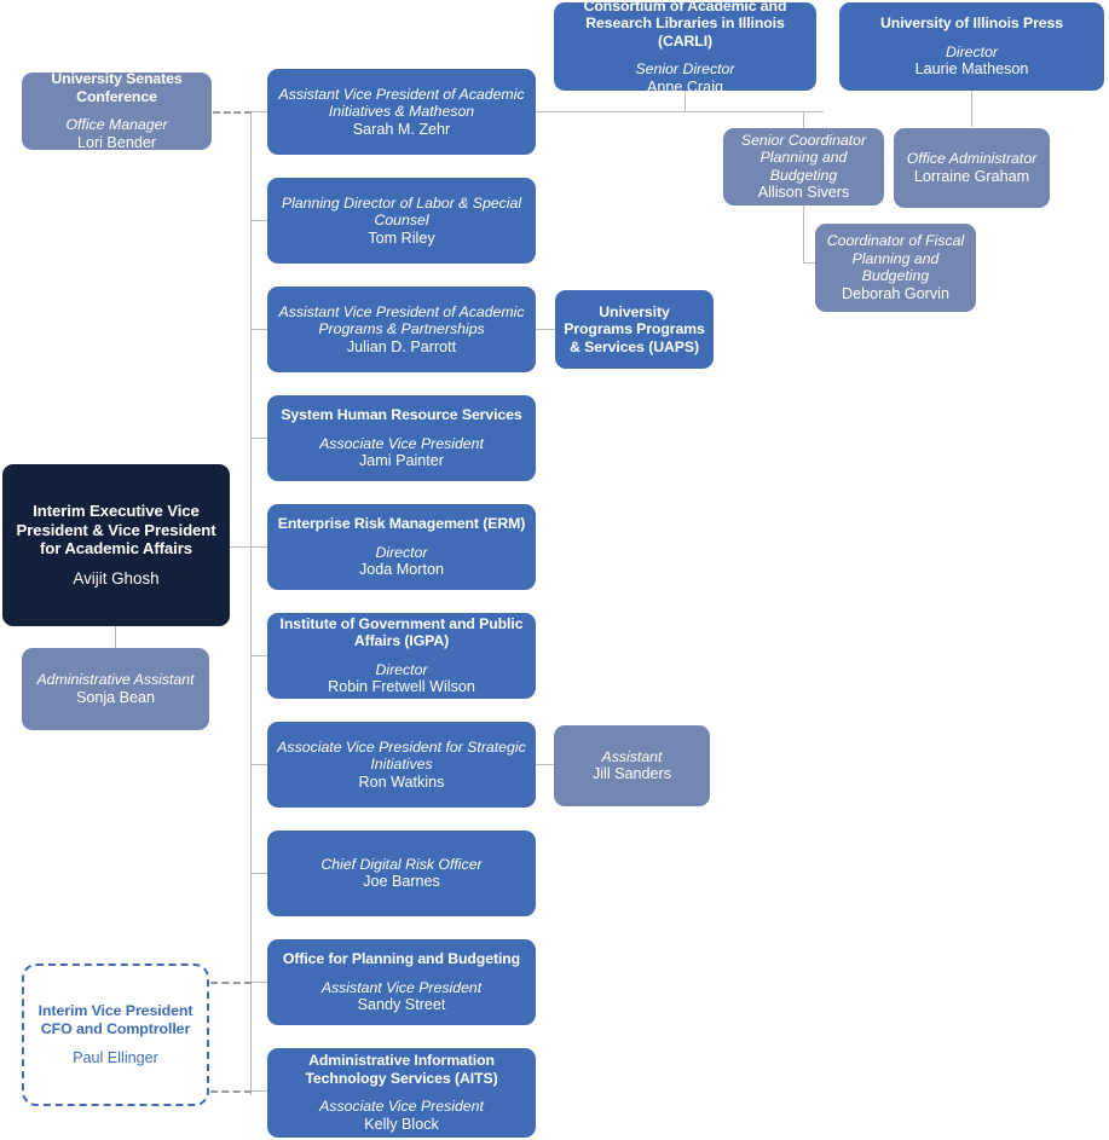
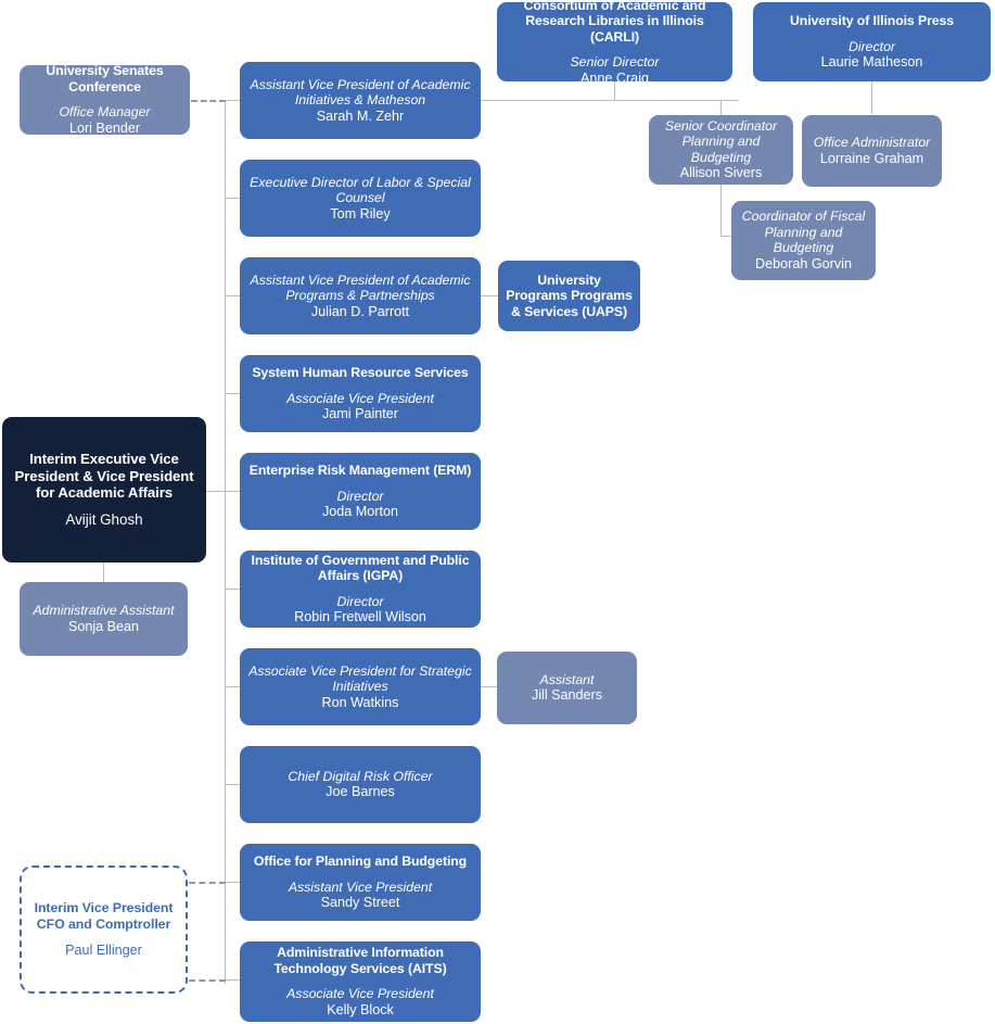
  Consortium of Academic and Research Libraries in Illinois (CARLI)
  Senior Director
  Anne Craig
  University of Illinois Press
  Director
  Laurie Matheson
  Senior Coordinator Planning and Budgeting
  Allison Sivers
  Office Administrator
  Lorraine Graham
  Coordinator of Fiscal Planning and Budgeting
  Deborah Gorvin
  University Senates Conference
  Office Manager
  Lori Bender
  Assistant Vice President of Academic Initiatives & Matheson
  Sarah M. Zehr
- Planning Director of Labor & Special Counsel
+ Executive Director of Labor & Special Counsel
  Tom Riley
  Assistant Vice President of Academic Programs & Partnerships
  Julian D. Parrott
  University Programs Programs & Services (UAPS)
  System Human Resource Services
  Associate Vice President
  Jami Painter
  Enterprise Risk Management (ERM)
  Director
  Joda Morton
  Institute of Government and Public Affairs (IGPA)
  Director
  Robin Fretwell Wilson
  Associate Vice President for Strategic Initiatives
  Ron Watkins
  Assistant
  Jill Sanders
  Chief Digital Risk Officer
  Joe Barnes
  Office for Planning and Budgeting
  Assistant Vice President
  Sandy Street
  Administrative Information Technology Services (AITS)
  Associate Vice President
  Kelly Block
  Interim Executive Vice President & Vice President for Academic Affairs
  Avijit Ghosh
  Administrative Assistant
  Sonja Bean
  Interim Vice President CFO and Comptroller
  Paul Ellinger
